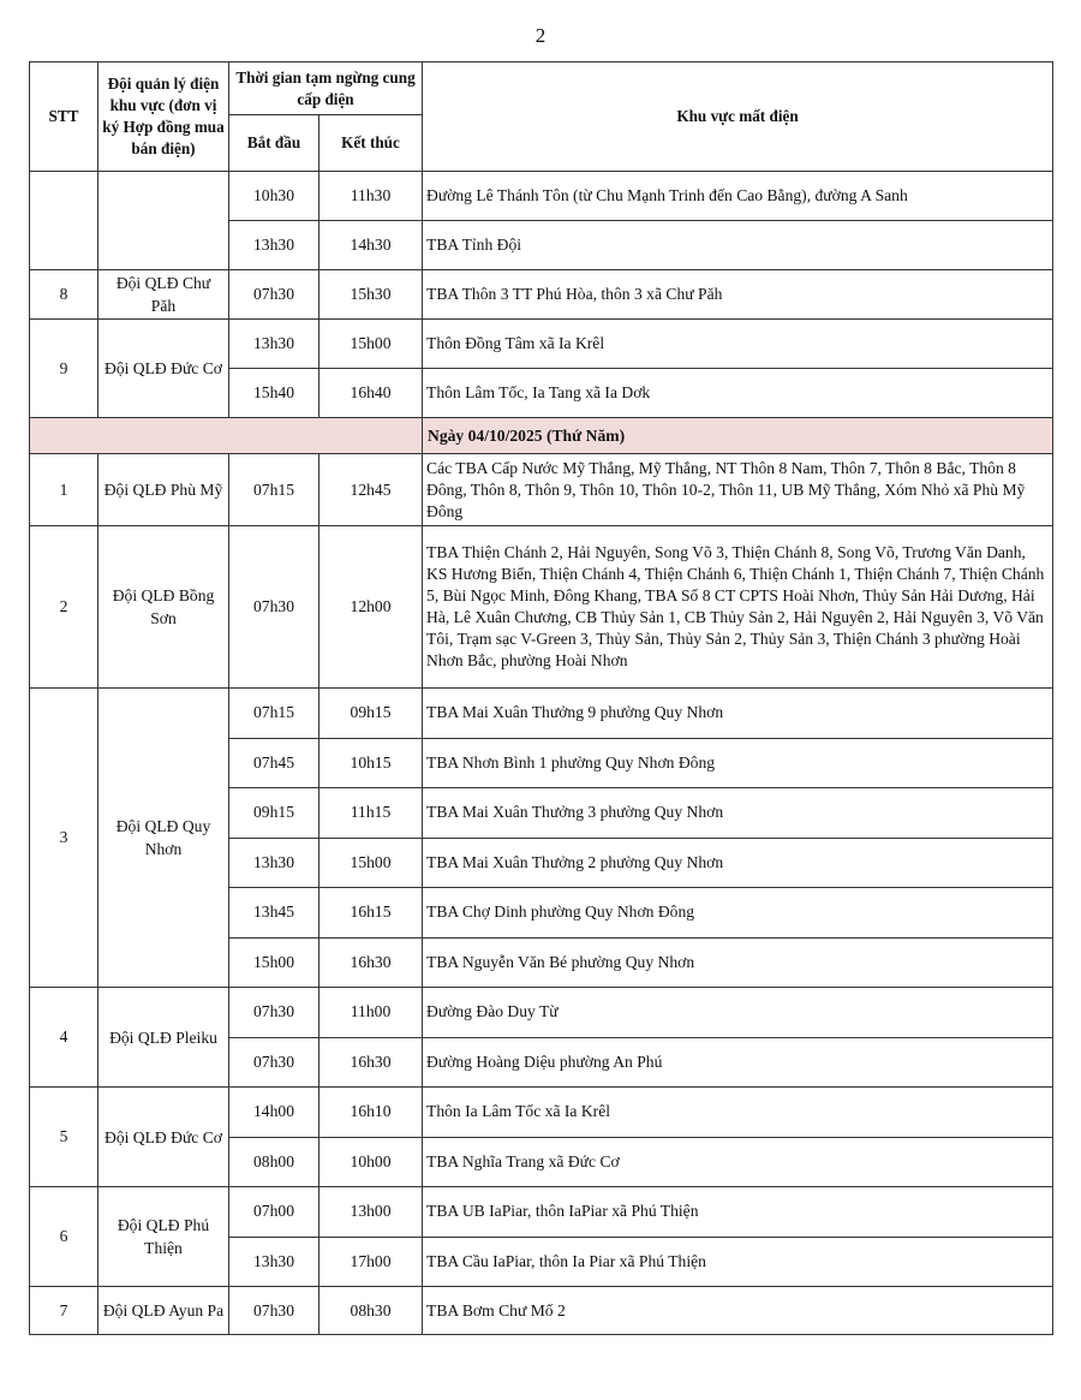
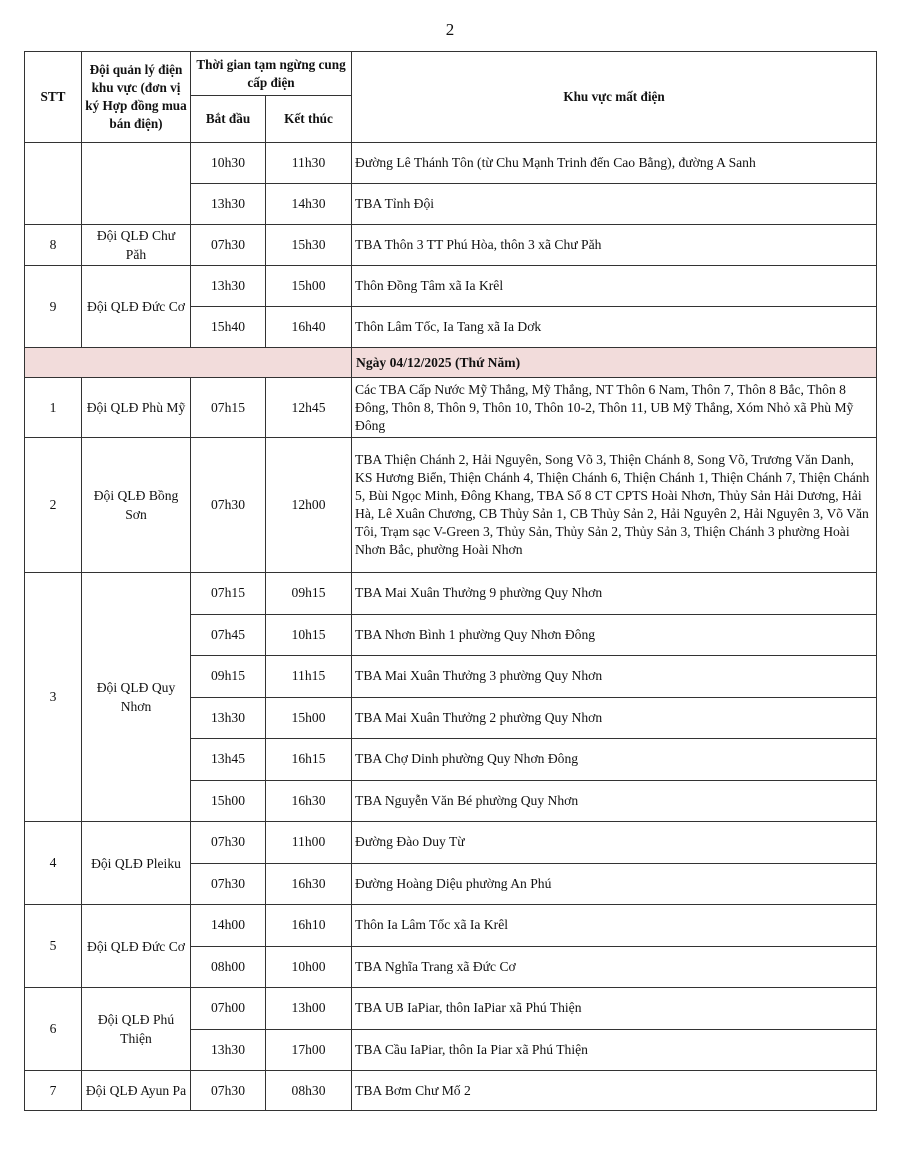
  2
  STT	Đội quản lý điện khu vực (đơn vị ký Hợp đồng mua bán điện)	Thời gian tạm ngừng cung cấp điện	Khu vực mất điện
  Bắt đầu	Kết thúc
  		10h30	11h30	Đường Lê Thánh Tôn (từ Chu Mạnh Trinh đến Cao Bằng), đường A Sanh
  13h30	14h30	TBA Tỉnh Đội
  8	Đội QLĐ Chư Păh	07h30	15h30	TBA Thôn 3 TT Phú Hòa, thôn 3 xã Chư Păh
  9	Đội QLĐ Đức Cơ	13h30	15h00	Thôn Đồng Tâm xã Ia Krêl
  15h40	16h40	Thôn Lâm Tốc, Ia Tang xã Ia Dơk
- 	Ngày 04/10/2025 (Thứ Năm)
+ 	Ngày 04/12/2025 (Thứ Năm)
- 1	Đội QLĐ Phù Mỹ	07h15	12h45	Các TBA Cấp Nước Mỹ Thắng, Mỹ Thắng, NT Thôn 8 Nam, Thôn 7, Thôn 8 Bắc, Thôn 8 Đông, Thôn 8, Thôn 9, Thôn 10, Thôn 10-2, Thôn 11, UB Mỹ Thắng, Xóm Nhỏ xã Phù Mỹ Đông
+ 1	Đội QLĐ Phù Mỹ	07h15	12h45	Các TBA Cấp Nước Mỹ Thắng, Mỹ Thắng, NT Thôn 6 Nam, Thôn 7, Thôn 8 Bắc, Thôn 8 Đông, Thôn 8, Thôn 9, Thôn 10, Thôn 10-2, Thôn 11, UB Mỹ Thắng, Xóm Nhỏ xã Phù Mỹ Đông
  2	Đội QLĐ Bồng Sơn	07h30	12h00	TBA Thiện Chánh 2, Hải Nguyên, Song Võ 3, Thiện Chánh 8, Song Võ, Trương Văn Danh, KS Hương Biển, Thiện Chánh 4, Thiện Chánh 6, Thiện Chánh 1, Thiện Chánh 7, Thiện Chánh 5, Bùi Ngọc Minh, Đông Khang, TBA Số 8 CT CPTS Hoài Nhơn, Thủy Sản Hải Dương, Hải Hà, Lê Xuân Chương, CB Thủy Sản 1, CB Thủy Sản 2, Hải Nguyên 2, Hải Nguyên 3, Võ Văn Tôi, Trạm sạc V-Green 3, Thủy Sản, Thủy Sản 2, Thủy Sản 3, Thiện Chánh 3 phường Hoài Nhơn Bắc, phường Hoài Nhơn
  3	Đội QLĐ Quy Nhơn	07h15	09h15	TBA Mai Xuân Thưởng 9 phường Quy Nhơn
  07h45	10h15	TBA Nhơn Bình 1 phường Quy Nhơn Đông
  09h15	11h15	TBA Mai Xuân Thưởng 3 phường Quy Nhơn
  13h30	15h00	TBA Mai Xuân Thưởng 2 phường Quy Nhơn
  13h45	16h15	TBA Chợ Dinh phường Quy Nhơn Đông
  15h00	16h30	TBA Nguyễn Văn Bé phường Quy Nhơn
  4	Đội QLĐ Pleiku	07h30	11h00	Đường Đào Duy Từ
  07h30	16h30	Đường Hoàng Diệu phường An Phú
  5	Đội QLĐ Đức Cơ	14h00	16h10	Thôn Ia Lâm Tốc xã Ia Krêl
  08h00	10h00	TBA Nghĩa Trang xã Đức Cơ
  6	Đội QLĐ Phú Thiện	07h00	13h00	TBA UB IaPiar, thôn IaPiar xã Phú Thiện
  13h30	17h00	TBA Cầu IaPiar, thôn Ia Piar xã Phú Thiện
  7	Đội QLĐ Ayun Pa	07h30	08h30	TBA Bơm Chư Mố 2
